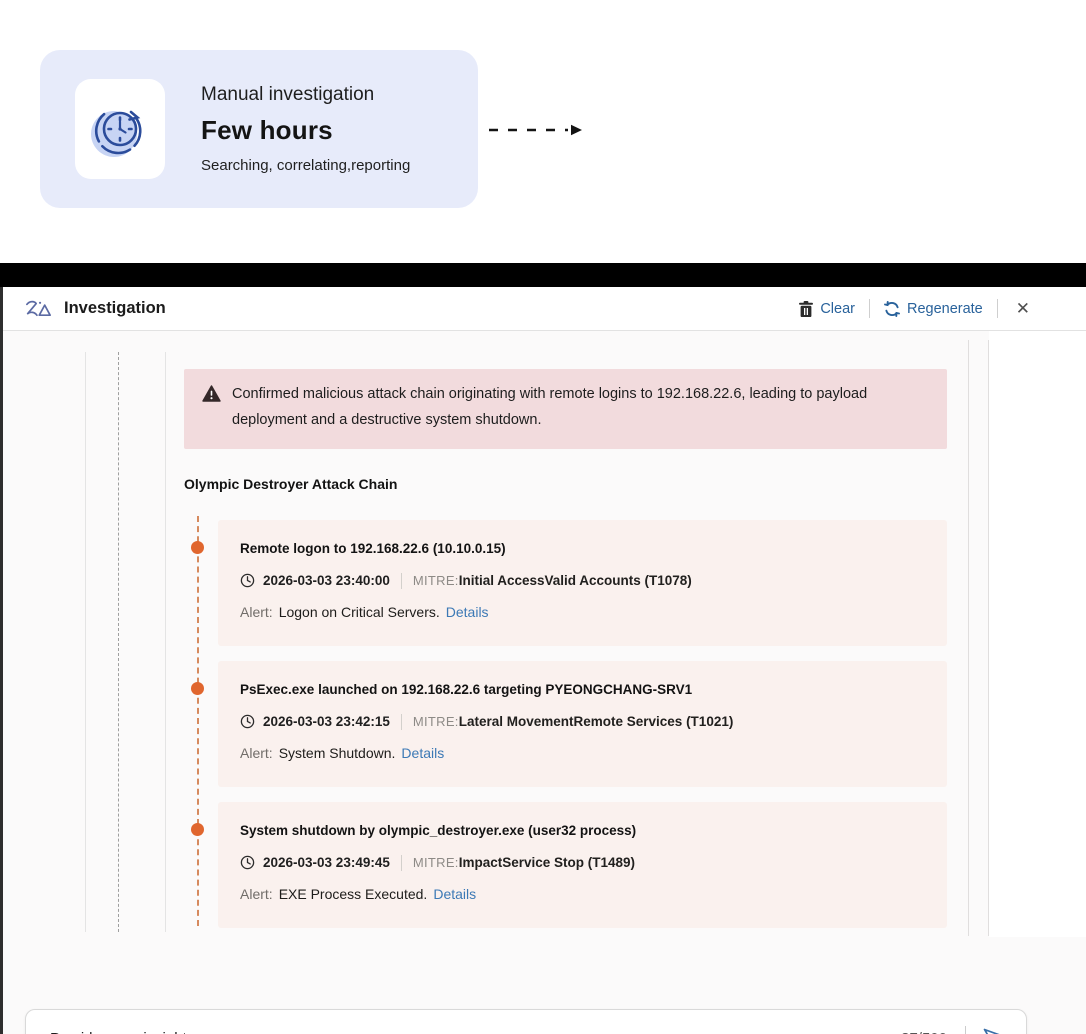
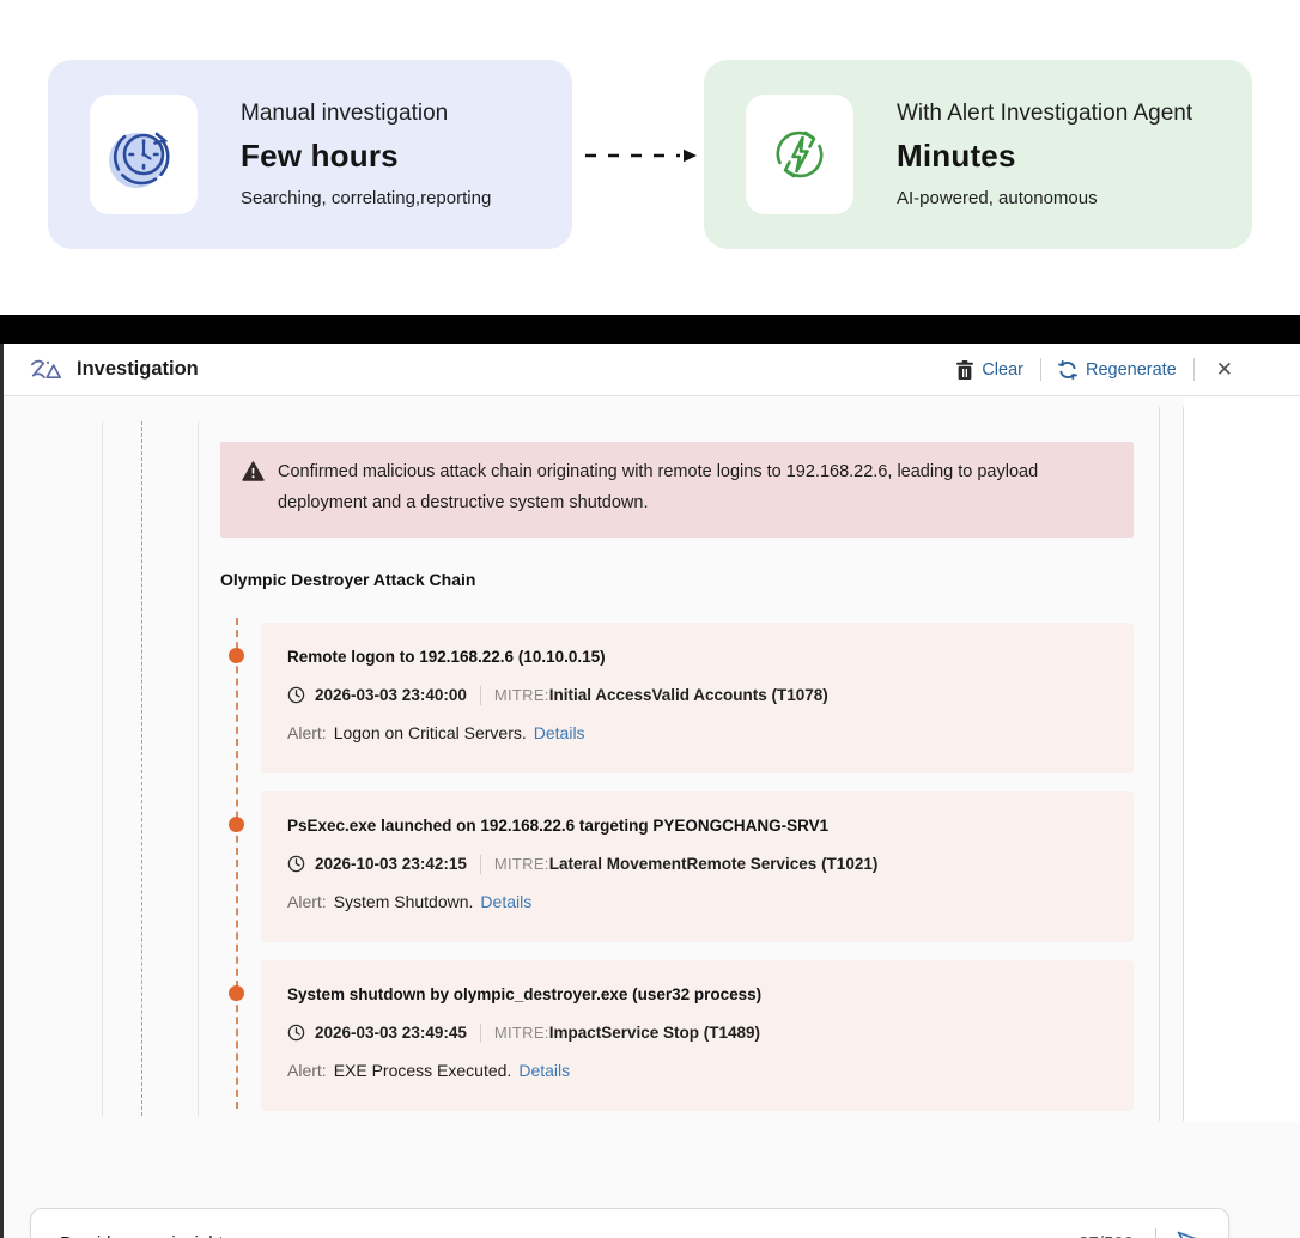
  Manual investigation
  Few hours
  Searching, correlating,reporting
+ With Alert Investigation Agent
+ Minutes
+ AI-powered, autonomous
  Investigation
  Clear
  Regenerate
  ✕
  Confirmed malicious attack chain originating with remote logins to 192.168.22.6, leading to payload deployment and a destructive system shutdown.
  Olympic Destroyer Attack Chain
  Remote logon to 192.168.22.6 (10.10.0.15)
  2026-03-03 23:40:00
  MITRE:
  Initial AccessValid Accounts (T1078)
  Alert:
  Logon on Critical Servers.
  Details
  PsExec.exe launched on 192.168.22.6 targeting PYEONGCHANG-SRV1
- 2026-03-03 23:42:15
+ 2026-10-03 23:42:15
  MITRE:
  Lateral MovementRemote Services (T1021)
  Alert:
  System Shutdown.
  Details
  System shutdown by olympic_destroyer.exe (user32 process)
  2026-03-03 23:49:45
  MITRE:
  ImpactService Stop (T1489)
  Alert:
  EXE Process Executed.
  Details
